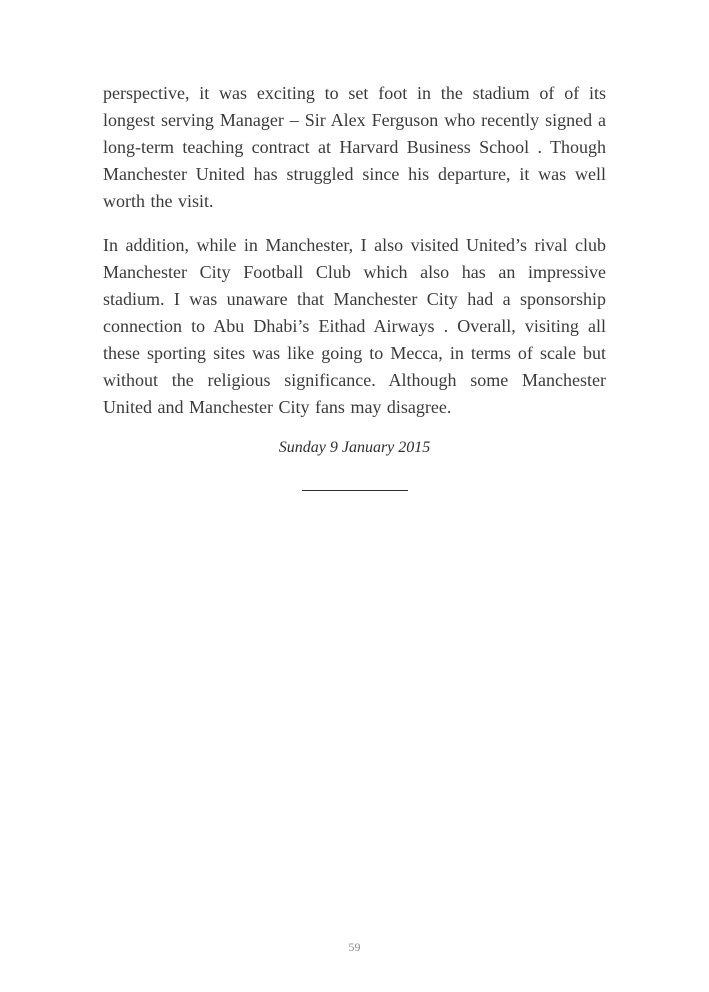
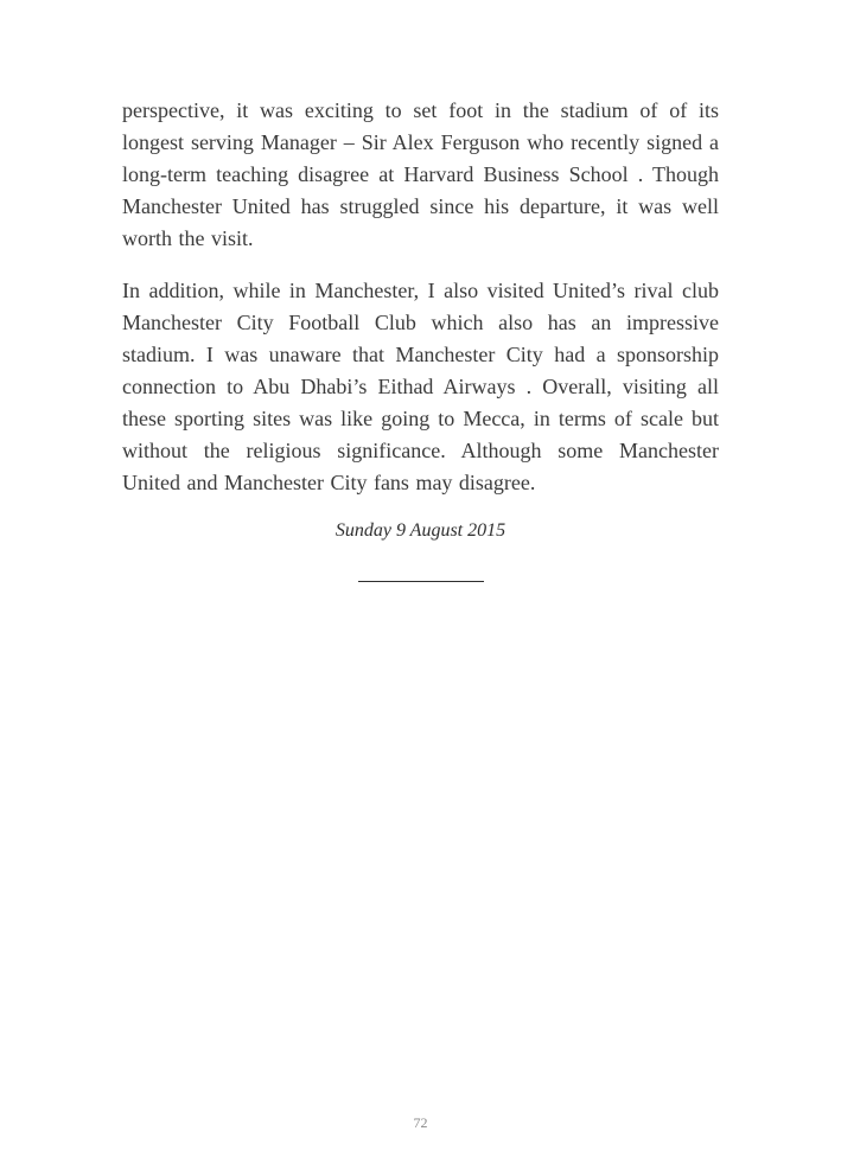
- perspective, it was exciting to set foot in the stadium of of its longest serving Manager – Sir Alex Ferguson who recently signed a long-term teaching contract at Harvard Business School . Though Manchester United has struggled since his departure, it was well worth the visit.
+ perspective, it was exciting to set foot in the stadium of of its longest serving Manager – Sir Alex Ferguson who recently signed a long-term teaching disagree at Harvard Business School . Though Manchester United has struggled since his departure, it was well worth the visit.
  In addition, while in Manchester, I also visited United’s rival club Manchester City Football Club which also has an impressive stadium. I was unaware that Manchester City had a sponsorship connection to Abu Dhabi’s Eithad Airways . Overall, visiting all these sporting sites was like going to Mecca, in terms of scale but without the religious significance. Although some Manchester United and Manchester City fans may disagree.
- Sunday 9 January 2015
+ Sunday 9 August 2015
- 59
+ 72
